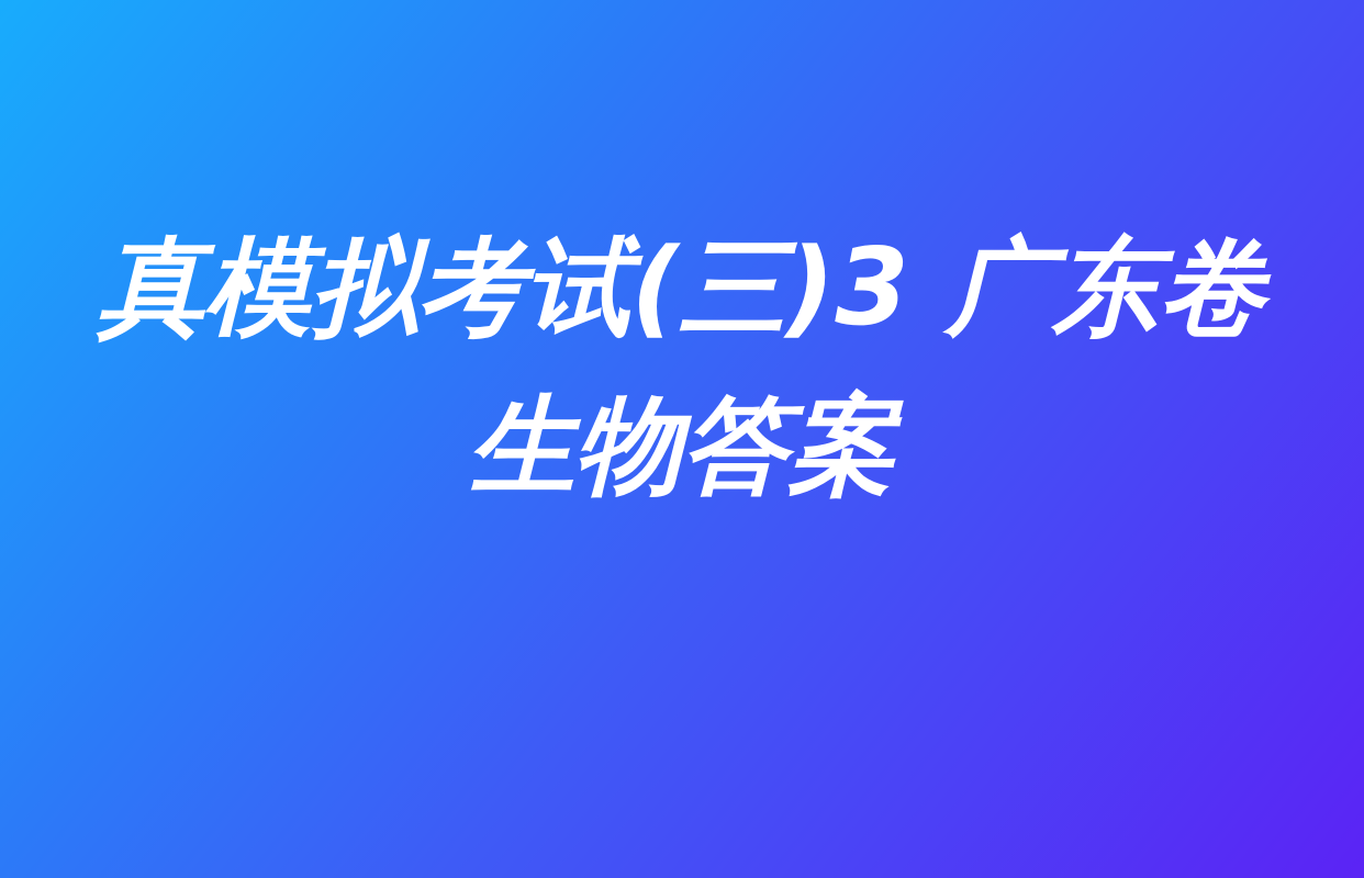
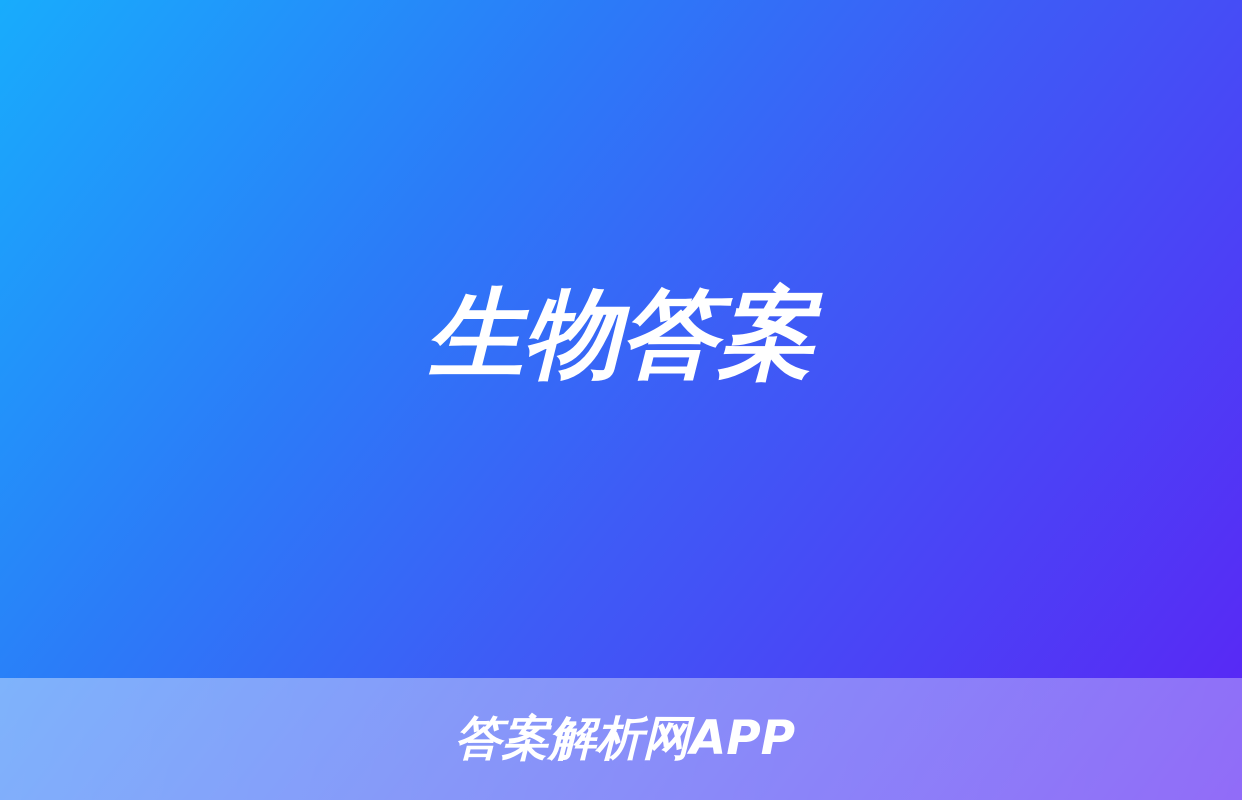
- 真模拟考试(三)3 广东卷
  生物答案
+ 答案解析网APP
